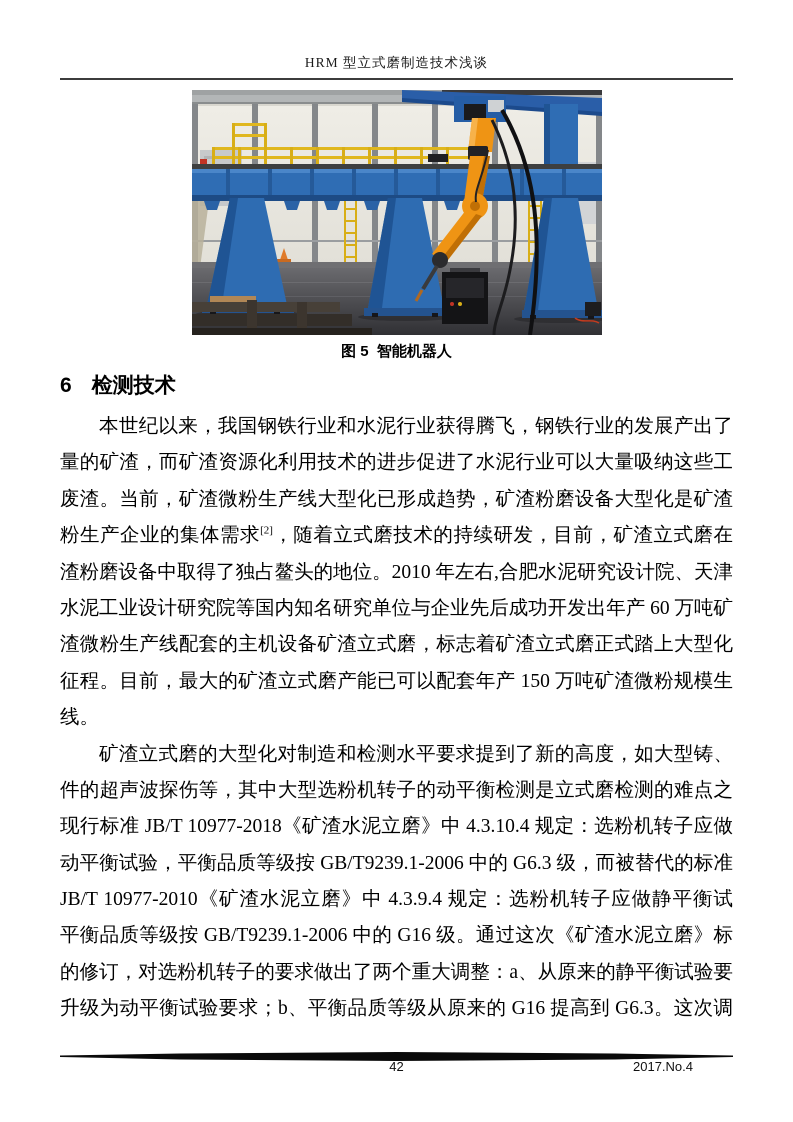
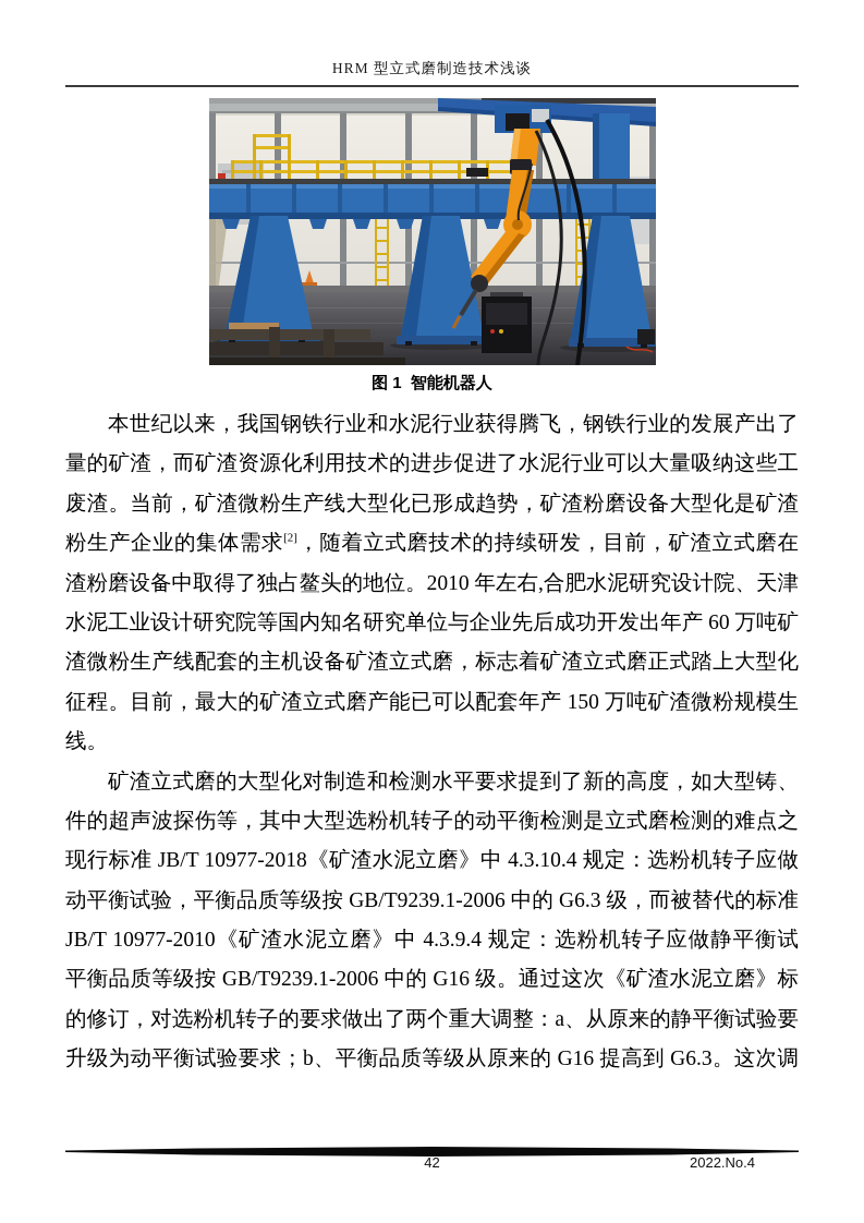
  HRM 型立式磨制造技术浅谈
- 图 5 智能机器人
+ 图 1 智能机器人
- 6 检测技术
  本世纪以来，我国钢铁行业和水泥行业获得腾飞，钢铁行业的发展产出了
  量的矿渣，而矿渣资源化利用技术的进步促进了水泥行业可以大量吸纳这些工
  废渣。当前，矿渣微粉生产线大型化已形成趋势，矿渣粉磨设备大型化是矿渣
  粉生产企业的集体需求[2]，随着立式磨技术的持续研发，目前，矿渣立式磨在
  渣粉磨设备中取得了独占鳌头的地位。2010 年左右,合肥水泥研究设计院、天津
  水泥工业设计研究院等国内知名研究单位与企业先后成功开发出年产 60 万吨矿
  渣微粉生产线配套的主机设备矿渣立式磨，标志着矿渣立式磨正式踏上大型化
  征程。目前，最大的矿渣立式磨产能已可以配套年产 150 万吨矿渣微粉规模生
  线。
  矿渣立式磨的大型化对制造和检测水平要求提到了新的高度，如大型铸、
  件的超声波探伤等，其中大型选粉机转子的动平衡检测是立式磨检测的难点之
  现行标准 JB/T 10977-2018《矿渣水泥立磨》中 4.3.10.4 规定：选粉机转子应做
  动平衡试验，平衡品质等级按 GB/T9239.1-2006 中的 G6.3 级，而被替代的标准
  JB/T 10977-2010《矿渣水泥立磨》中 4.3.9.4 规定：选粉机转子应做静平衡试
  平衡品质等级按 GB/T9239.1-2006 中的 G16 级。通过这次《矿渣水泥立磨》标
  的修订，对选粉机转子的要求做出了两个重大调整：a、从原来的静平衡试验要
  升级为动平衡试验要求；b、平衡品质等级从原来的 G16 提高到 G6.3。这次调
  42
- 2017.No.4
+ 2022.No.4
